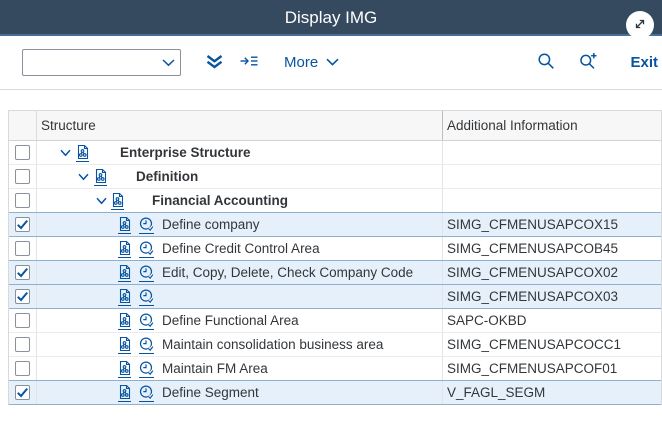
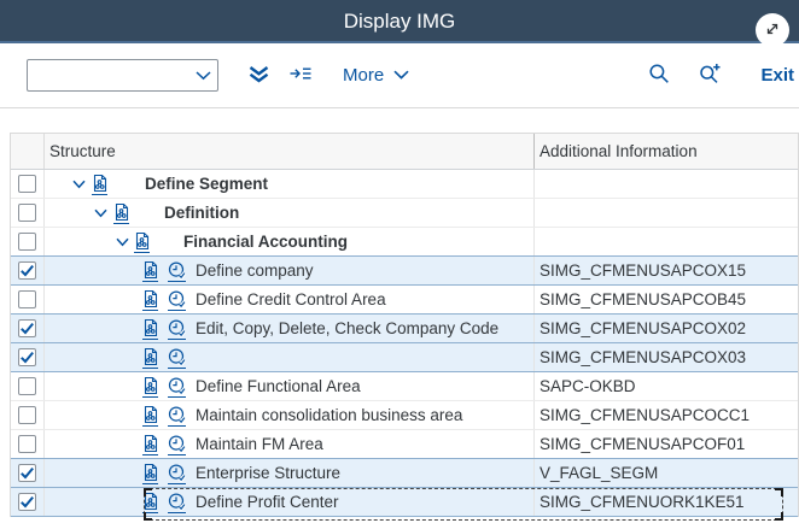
  Display IMG
  More
  Exit
  Structure
  Additional Information
- Enterprise Structure
+ Define Segment
  Definition
  Financial Accounting
  Define company
  SIMG_CFMENUSAPCOX15
  Define Credit Control Area
  SIMG_CFMENUSAPCOB45
  Edit, Copy, Delete, Check Company Code
  SIMG_CFMENUSAPCOX02
  SIMG_CFMENUSAPCOX03
  Define Functional Area
  SAPC-OKBD
  Maintain consolidation business area
  SIMG_CFMENUSAPCOCC1
  Maintain FM Area
  SIMG_CFMENUSAPCOF01
- Define Segment
+ Enterprise Structure
  V_FAGL_SEGM
+ Define Profit Center
+ SIMG_CFMENUORK1KE51
